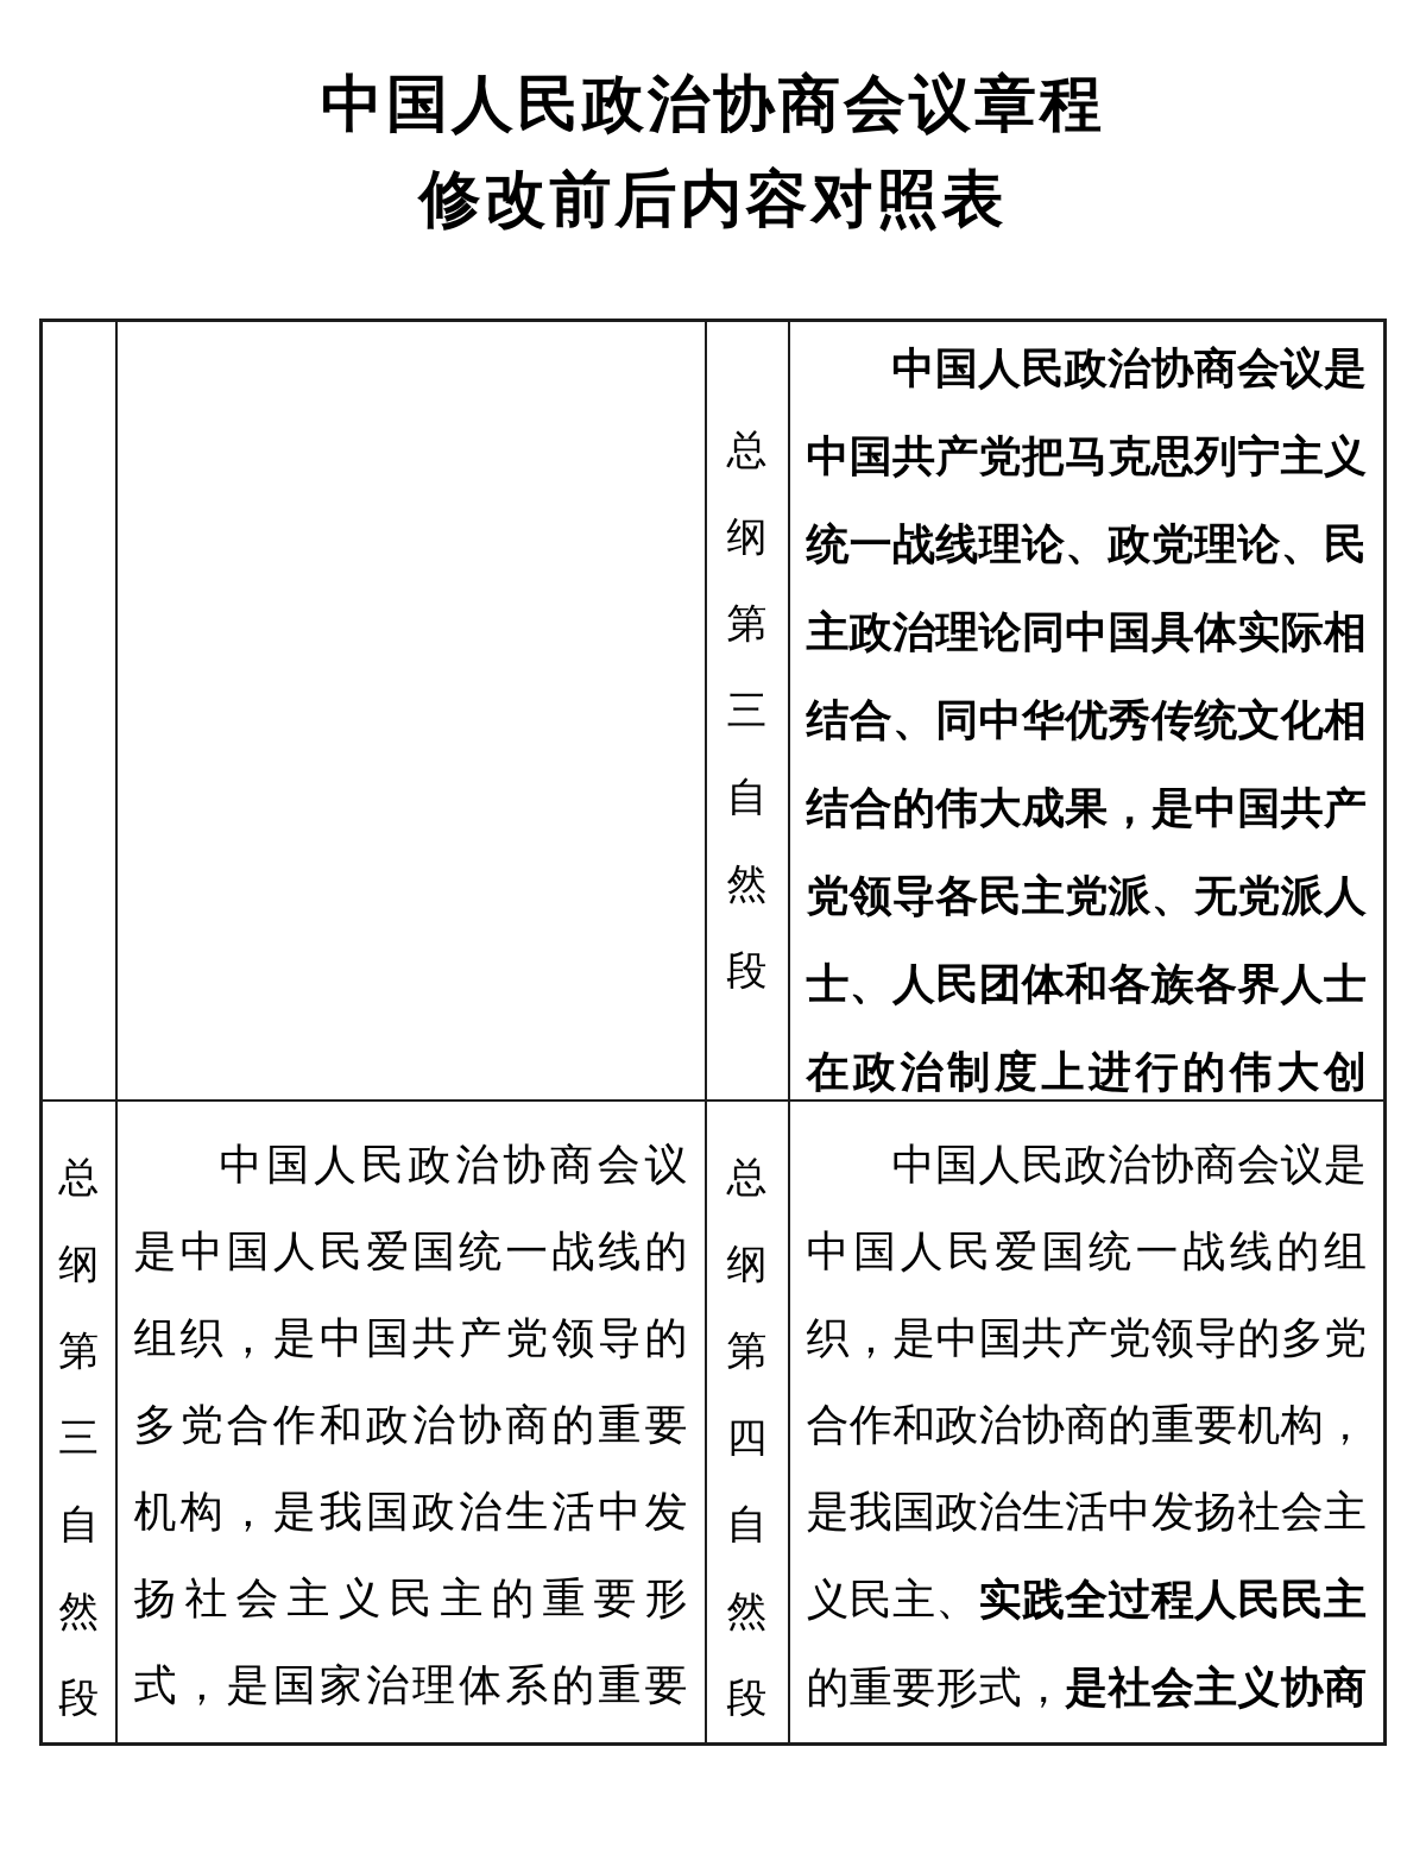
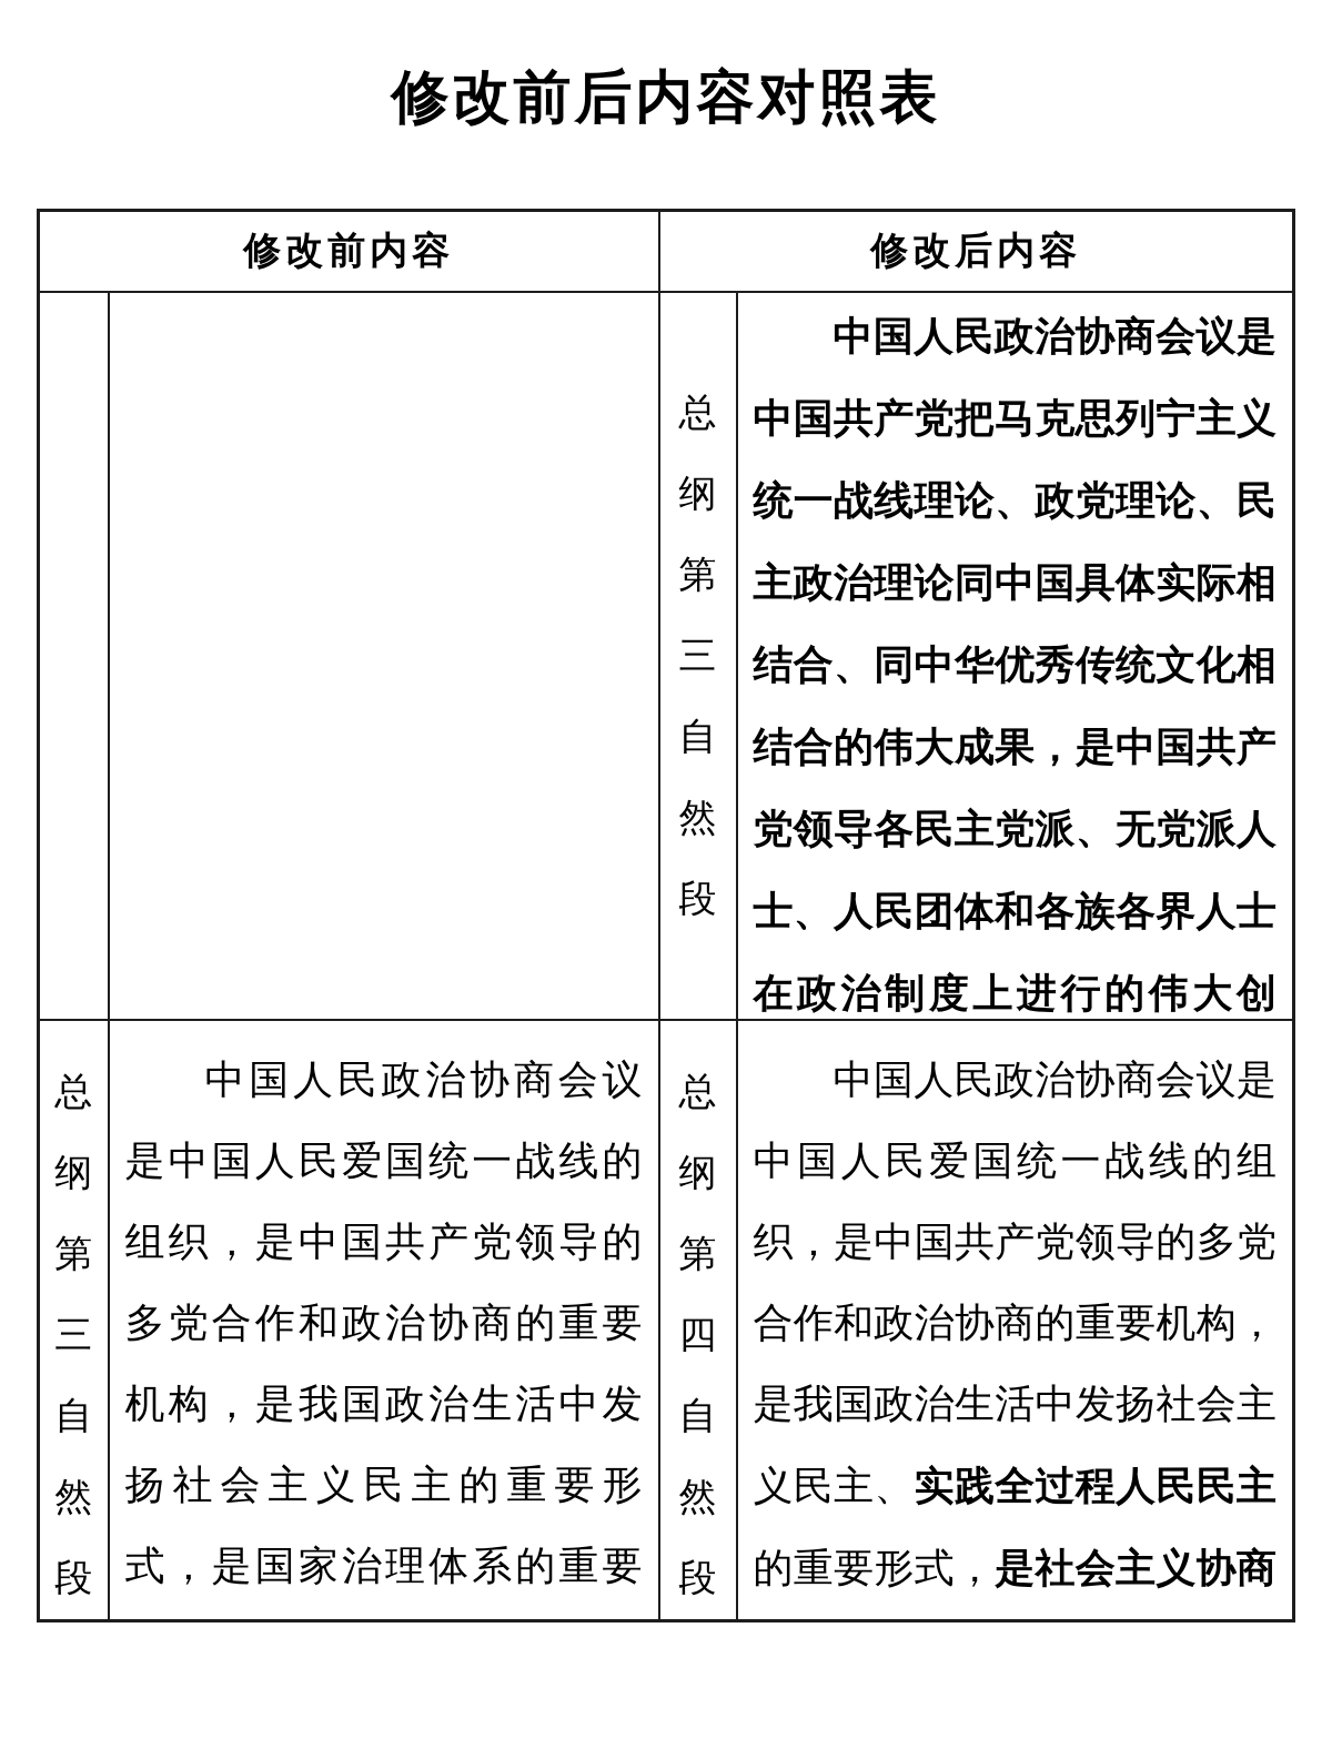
- 中国人民政治协商会议章程
  修改前后内容对照表
+ 修改前内容	修改后内容
  		总纲第三自然段	中国人民政治协商会议是中国共产党把马克思列宁主义统一战线理论、政党理论、民主政治理论同中国具体实际相结合、同中华优秀传统文化相结合的伟大成果，是中国共产党领导各民主党派、无党派人士、人民团体和各族各界人士在政治制度上进行的伟大创
  总纲第三自然段	中国人民政治协商会议是中国人民爱国统一战线的组织，是中国共产党领导的多党合作和政治协商的重要机构，是我国政治生活中发扬社会主义民主的重要形式，是国家治理体系的重要	总纲第四自然段	中国人民政治协商会议是中国人民爱国统一战线的组织，是中国共产党领导的多党合作和政治协商的重要机构，是我国政治生活中发扬社会主义民主、实践全过程人民民主的重要形式，是社会主义协商
